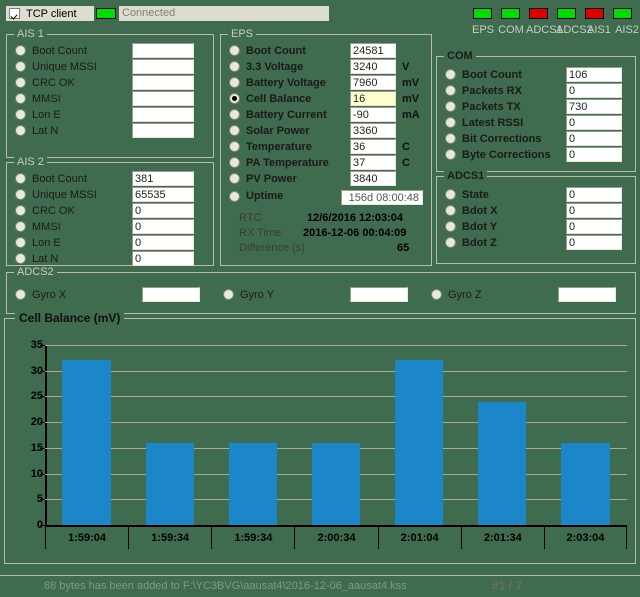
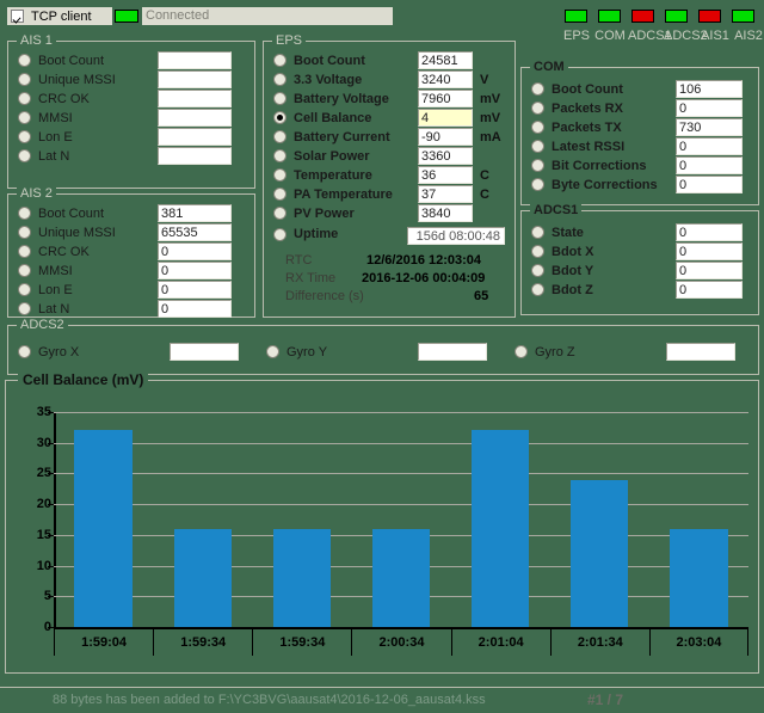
  TCP client
  Connected
  EPS
  COM
  ADCS
  ADCS
  AIS1
  AIS2
  AIS 1
  Boot Count
  Unique MSSI
  CRC OK
  MMSI
  Lon E
  Lat N
  AIS 2
  Boot Count
  381
  Unique MSSI
  65535
  CRC OK
  0
  MMSI
  0
  Lon E
  0
  Lat N
  0
  EPS
  Boot Count
  24581
  3.3 Voltage
  3240
  V
  Battery Voltage
  7960
  mV
  Cell Balance
- 16
+ 4
  mV
  Battery Current
  -90
  mA
  Solar Power
  3360
  Temperature
  36
  C
  PA Temperature
  37
  C
  PV Power
  3840
  Uptime
  156d 08:00:48
  RTC
  12/6/2016 12:03:04
  RX Time
  2016-12-06 00:04:09
  Difference (s)
  65
  COM
  Boot Count
  106
  Packets RX
  0
  Packets TX
  730
  Latest RSSI
  0
  Bit Corrections
  0
  Byte Corrections
  0
  ADCS1
  State
  0
  Bdot X
  0
  Bdot Y
  0
  Bdot Z
  0
  ADCS2
  Gyro X
  Gyro Y
  Gyro Z
  Cell Balance (mV)
  0
  5
  10
  15
  20
  25
  30
  35
  1:59:04
  1:59:34
  1:59:34
  2:00:34
  2:01:04
  2:01:34
  2:03:04
  88 bytes has been added to F:\YC3BVG\aausat4\2016-12-06_aausat4.kss
  #1 / 7
